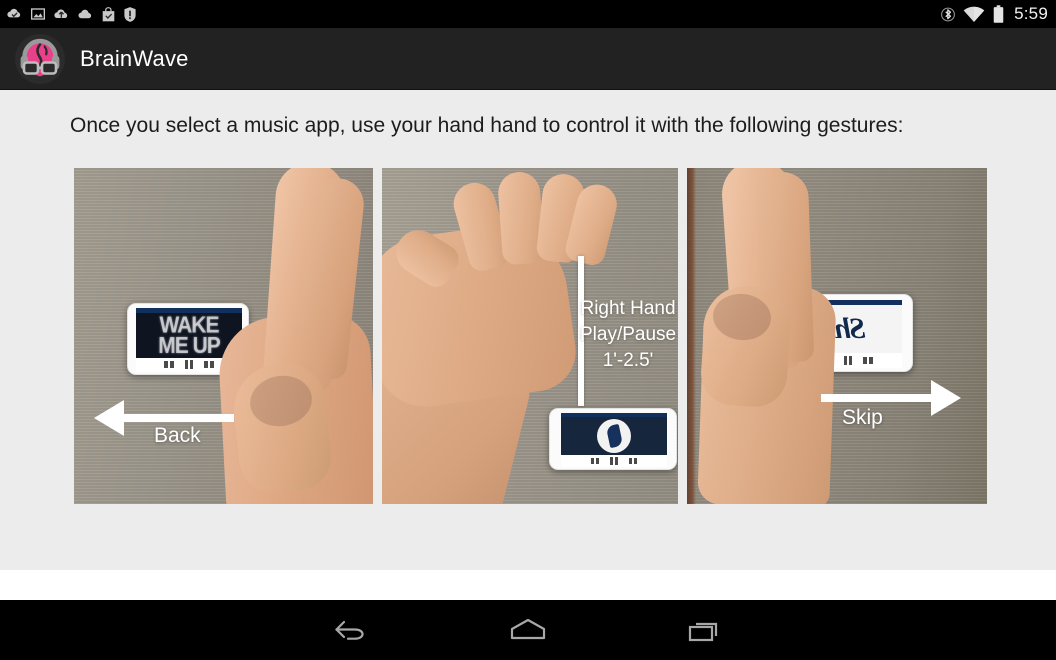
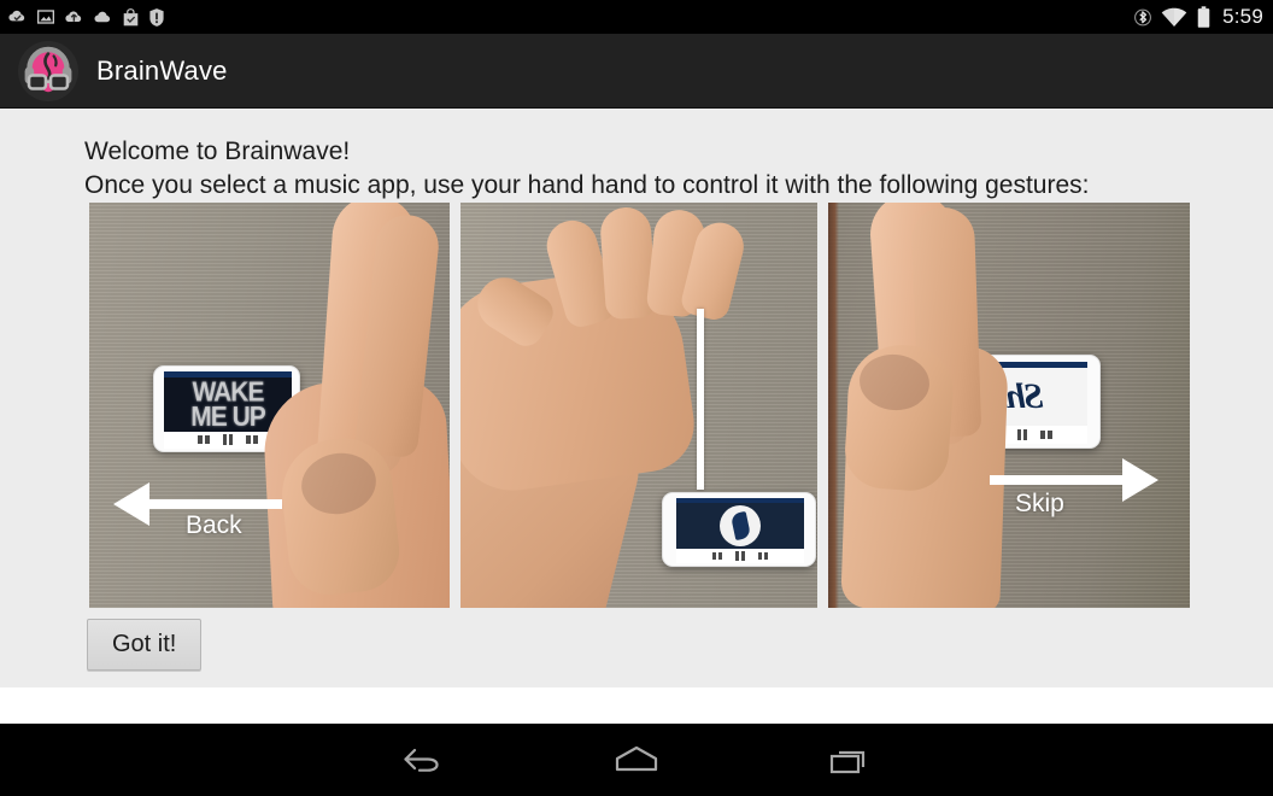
  5:59
  BrainWave
+ Welcome to Brainwave!
  Once you select a music app, use your hand hand to control it with the following gestures:
  WAKE
  ME UP
  Back
- Right Hand
- Play/Pause
- 1'-2.5'
  Skip
+ Got it!
